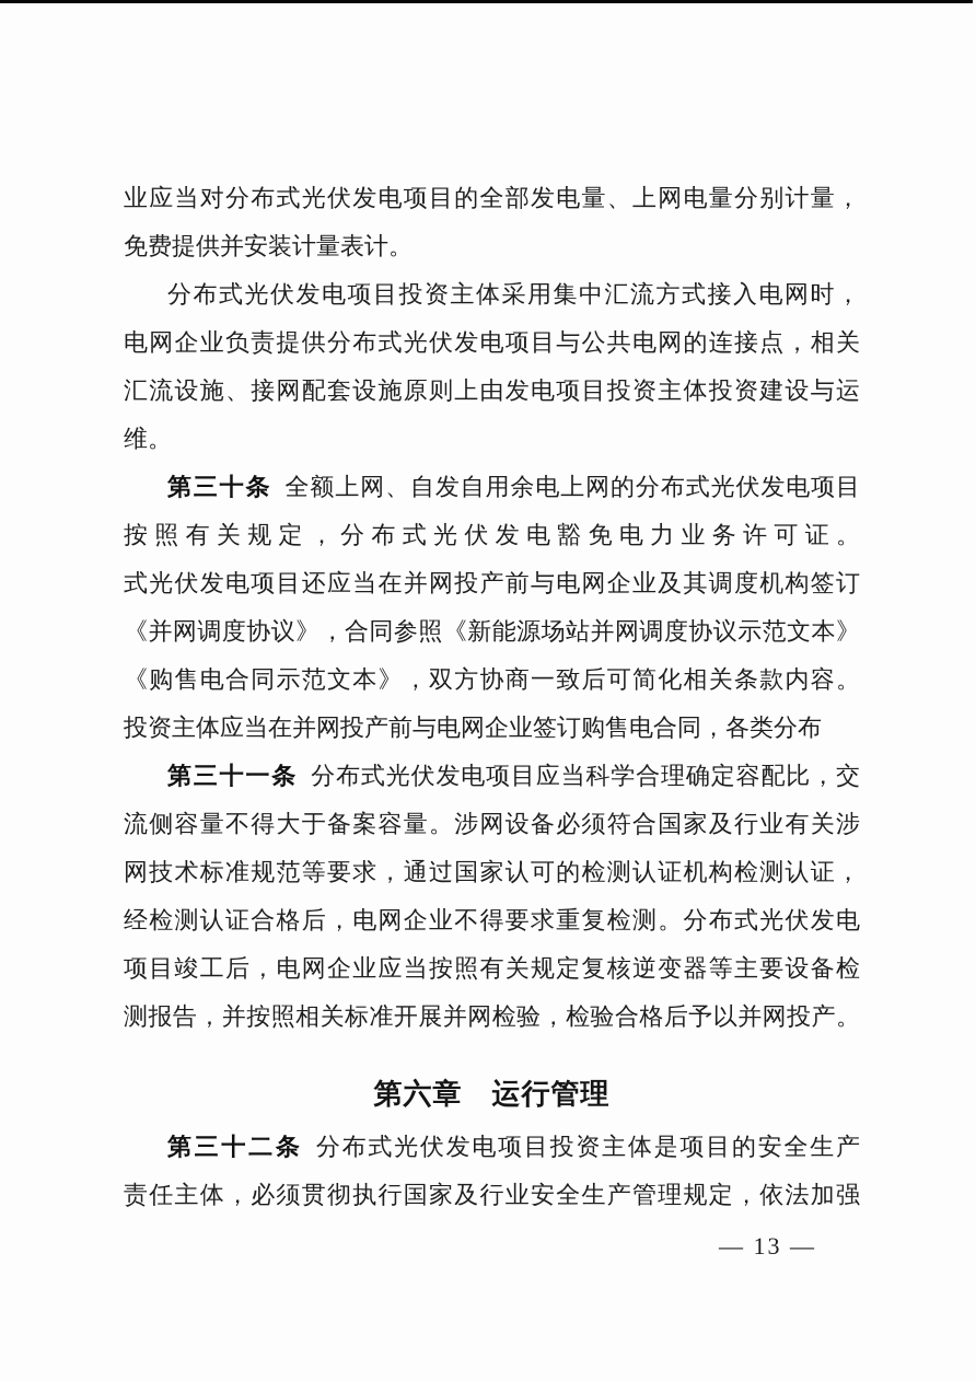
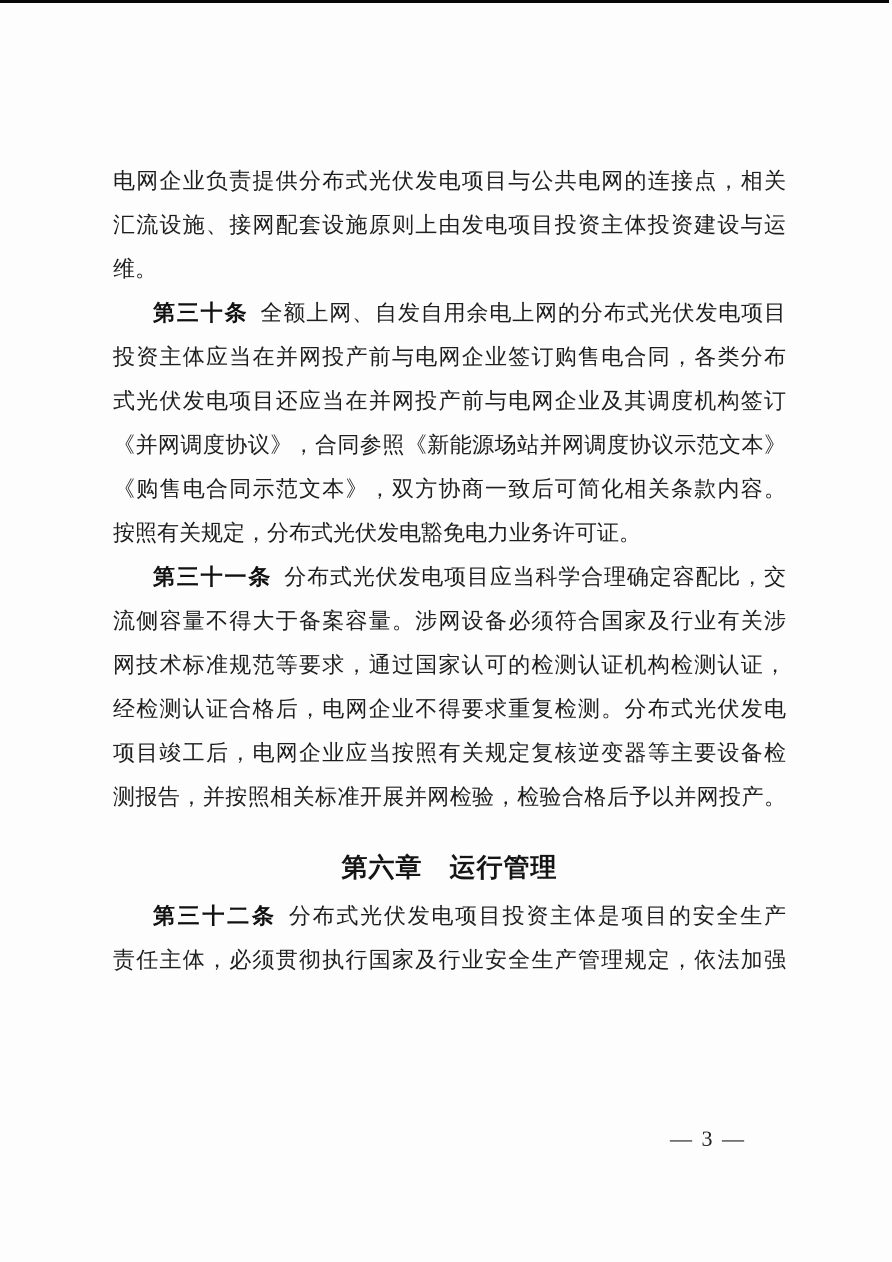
- 业应当对分布式光伏发电项目的全部发电量、上网电量分别计量，
- 免费提供并安装计量表计。
- 分布式光伏发电项目投资主体采用集中汇流方式接入电网时，
  电网企业负责提供分布式光伏发电项目与公共电网的连接点，相关
  汇流设施、接网配套设施原则上由发电项目投资主体投资建设与运
  维。
  第三十条 全额上网、自发自用余电上网的分布式光伏发电项目
- 按照有关规定，分布式光伏发电豁免电力业务许可证。
+ 投资主体应当在并网投产前与电网企业签订购售电合同，各类分布
  式光伏发电项目还应当在并网投产前与电网企业及其调度机构签订
  《并网调度协议》，合同参照《新能源场站并网调度协议示范文本》
  《购售电合同示范文本》，双方协商一致后可简化相关条款内容。
- 投资主体应当在并网投产前与电网企业签订购售电合同，各类分布
+ 按照有关规定，分布式光伏发电豁免电力业务许可证。
  第三十一条 分布式光伏发电项目应当科学合理确定容配比，交
  流侧容量不得大于备案容量。涉网设备必须符合国家及行业有关涉
  网技术标准规范等要求，通过国家认可的检测认证机构检测认证，
  经检测认证合格后，电网企业不得要求重复检测。分布式光伏发电
  项目竣工后，电网企业应当按照有关规定复核逆变器等主要设备检
  测报告，并按照相关标准开展并网检验，检验合格后予以并网投产。
  第六章 运行管理
  第三十二条 分布式光伏发电项目投资主体是项目的安全生产
  责任主体，必须贯彻执行国家及行业安全生产管理规定，依法加强
- — 13 —
+ — 3 —
